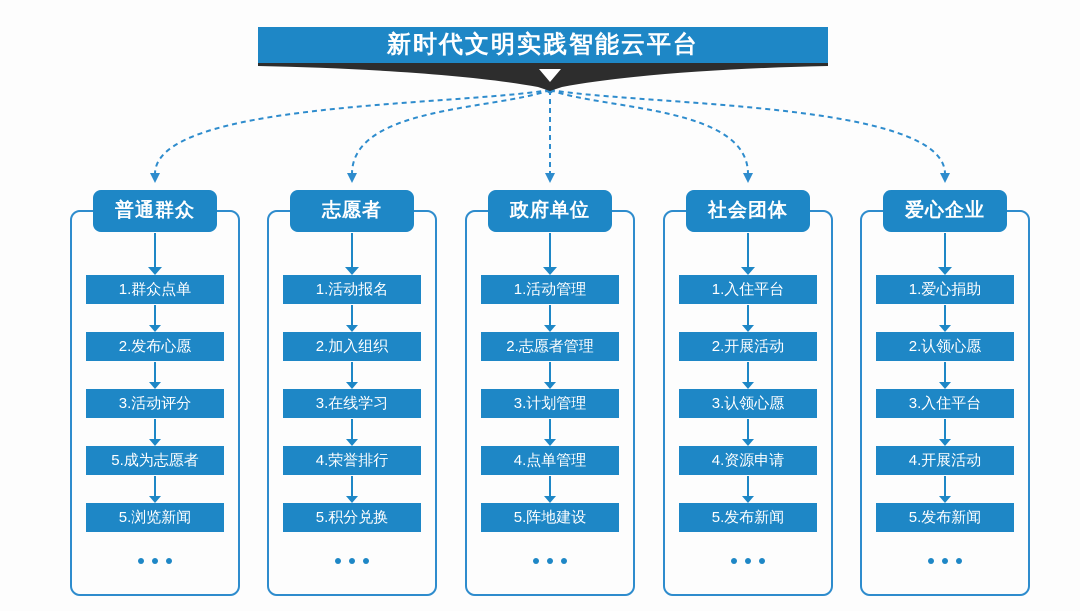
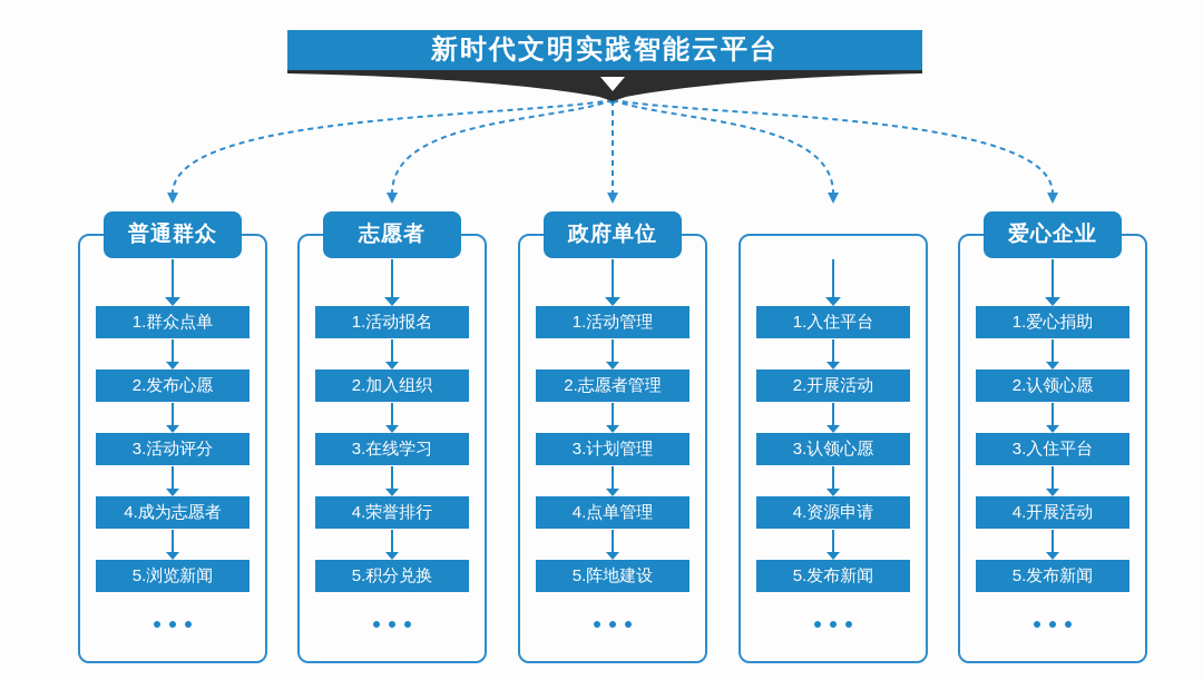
  新时代文明实践智能云平台
  普通群众
  1.群众点单
  2.发布心愿
  3.活动评分
- 5.成为志愿者
+ 4.成为志愿者
  5.浏览新闻
  志愿者
  1.活动报名
  2.加入组织
  3.在线学习
  4.荣誉排行
  5.积分兑换
  政府单位
  1.活动管理
  2.志愿者管理
  3.计划管理
  4.点单管理
  5.阵地建设
- 社会团体
  1.入住平台
  2.开展活动
  3.认领心愿
  4.资源申请
  5.发布新闻
  爱心企业
  1.爱心捐助
  2.认领心愿
  3.入住平台
  4.开展活动
  5.发布新闻
